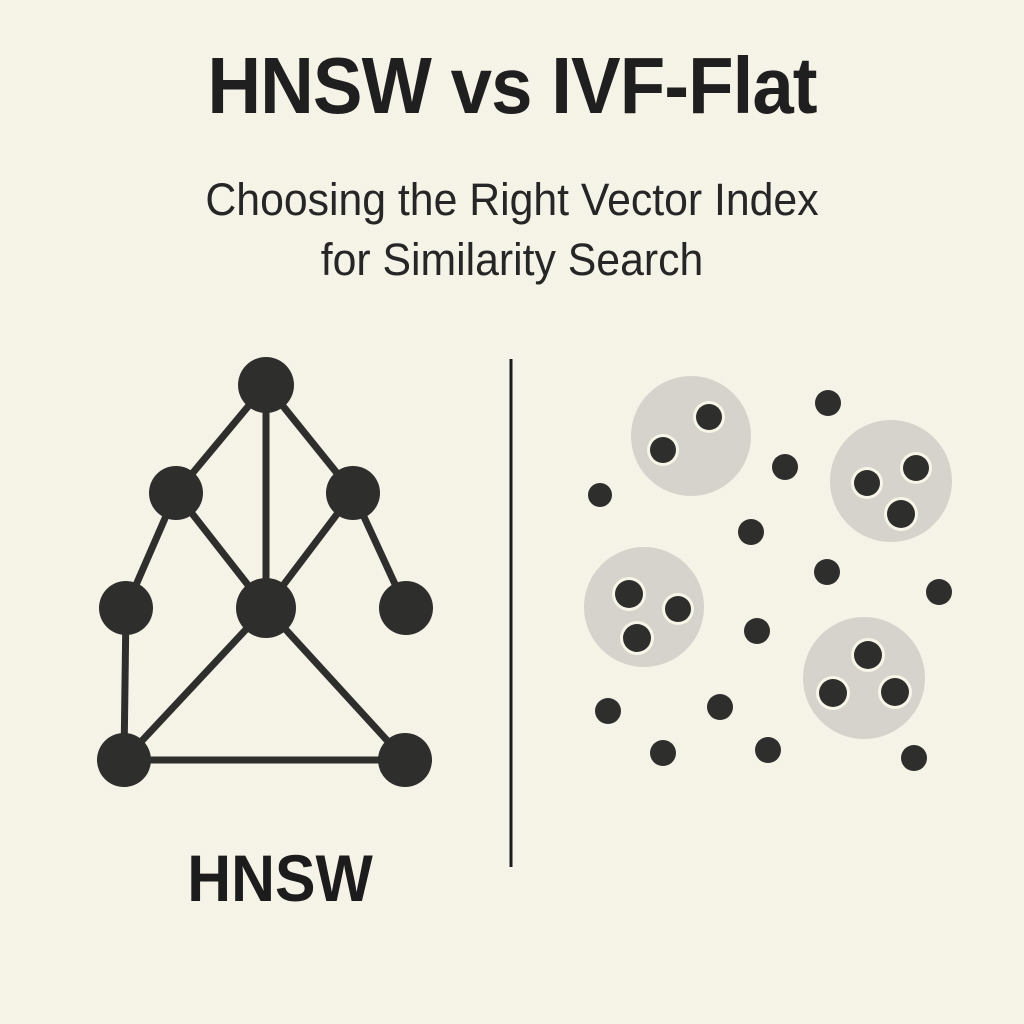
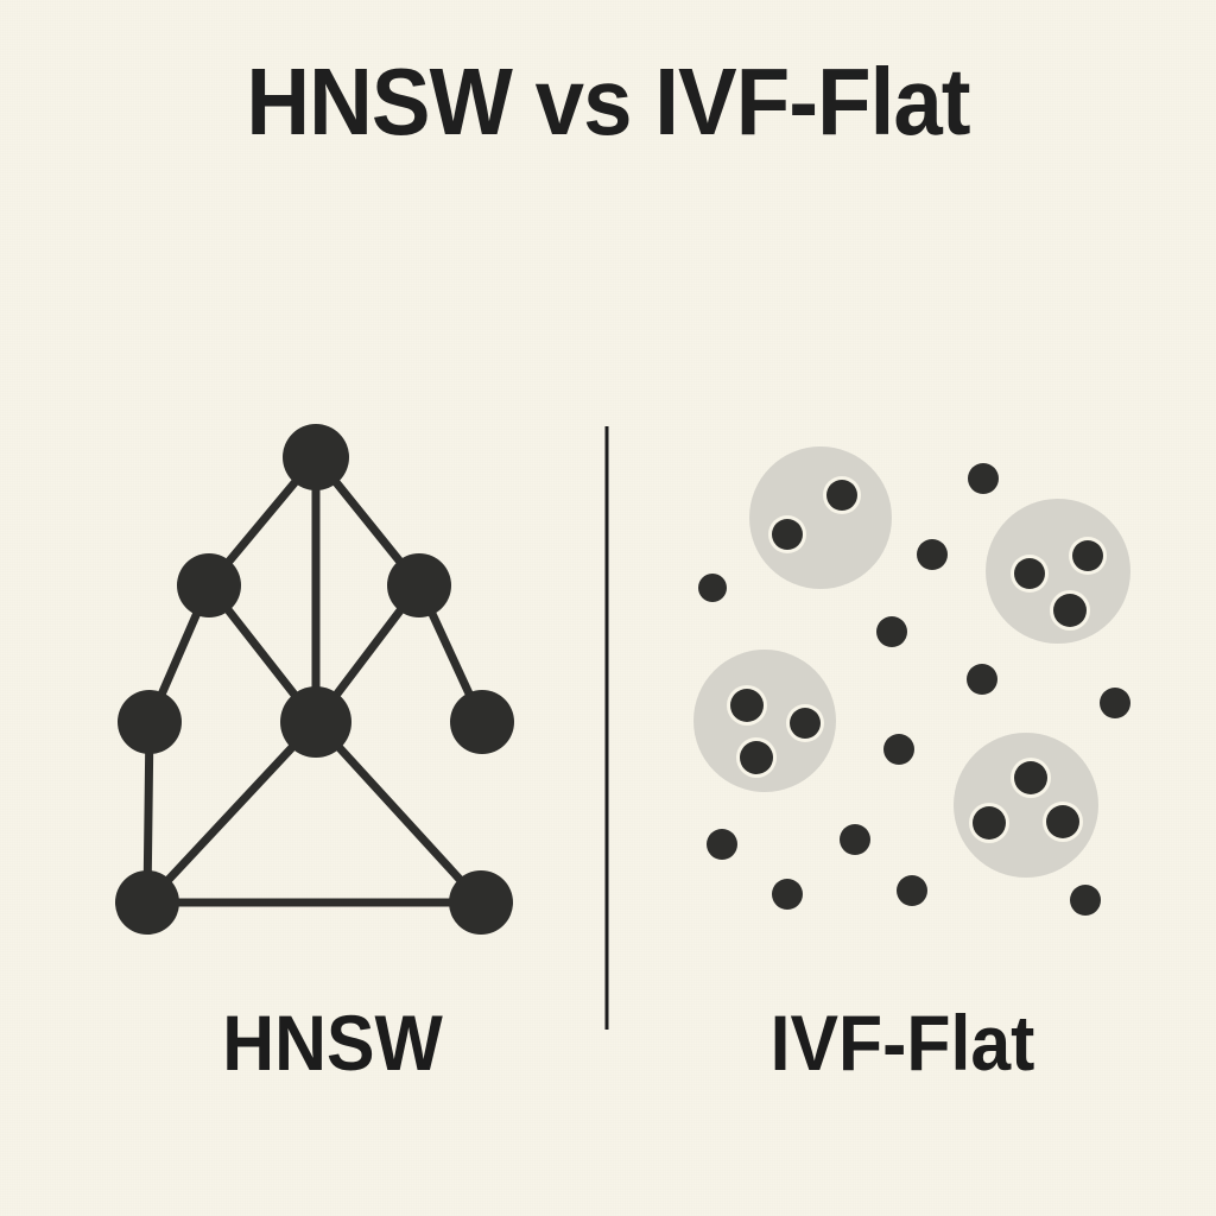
  HNSW vs IVF-Flat
- Choosing the Right Vector Index
- for Similarity Search
  HNSW
+ IVF-Flat
